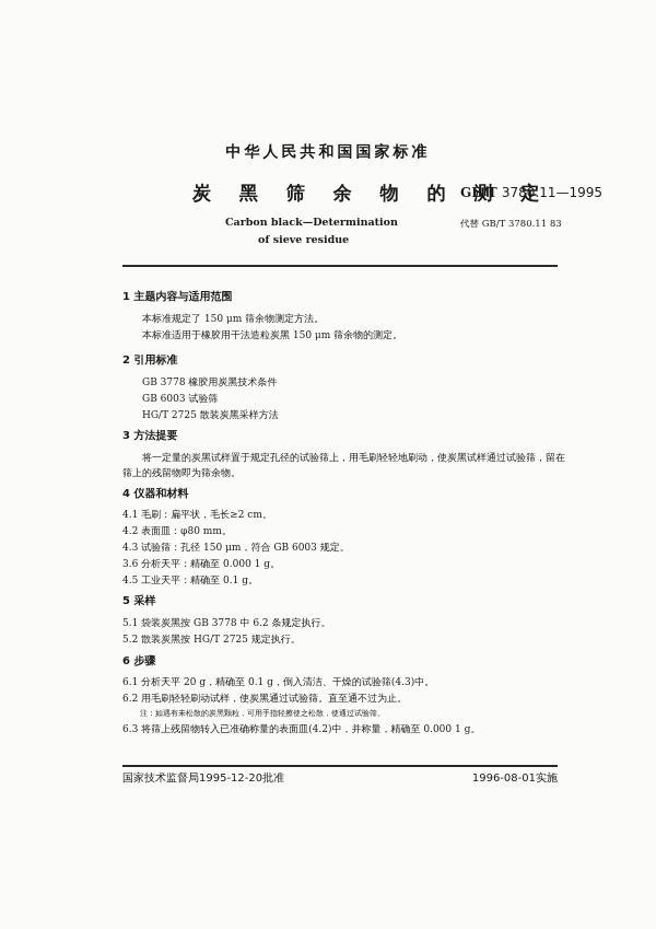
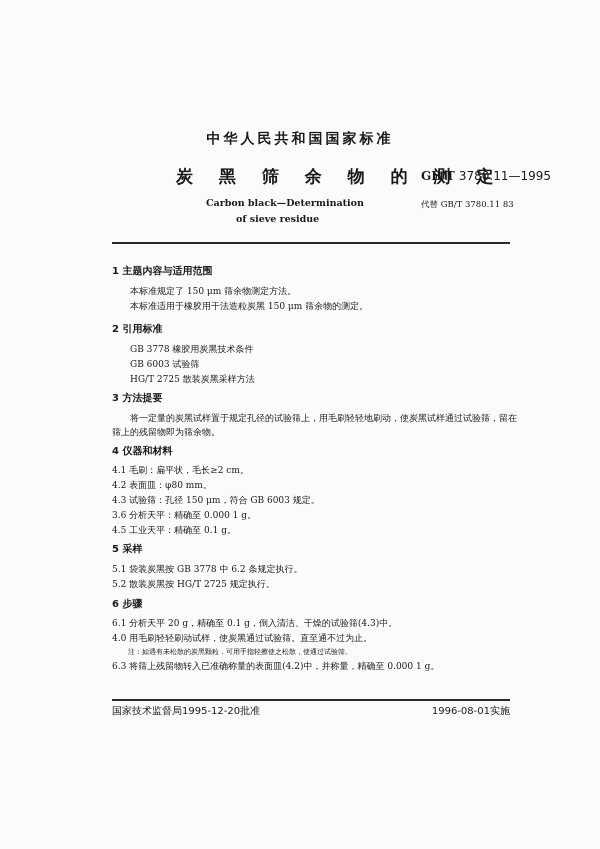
  中华人民共和国国家标准
  炭 黑 筛 余 物 的 测 定
  GB/T 3780.11—1995
  Carbon black—Determination
  of sieve residue
  代替 GB/T 3780.11 83
  1 主题内容与适用范围
  本标准规定了 150 μm 筛余物测定方法。
  本标准适用于橡胶用干法造粒炭黑 150 μm 筛余物的测定。
  2 引用标准
  GB 3778 橡胶用炭黑技术条件
  GB 6003 试验筛
  HG/T 2725 散装炭黑采样方法
  3 方法提要
  将一定量的炭黑试样置于规定孔径的试验筛上，用毛刷轻轻地刷动，使炭黑试样通过试验筛，留在
  筛上的残留物即为筛余物。
  4 仪器和材料
  4.1 毛刷：扁平状，毛长≥2 cm。
  4.2 表面皿：φ80 mm。
  4.3 试验筛：孔径 150 μm，符合 GB 6003 规定。
  3.6 分析天平：精确至 0.000 1 g。
  4.5 工业天平：精确至 0.1 g。
  5 采样
  5.1 袋装炭黑按 GB 3778 中 6.2 条规定执行。
  5.2 散装炭黑按 HG/T 2725 规定执行。
  6 步骤
  6.1 分析天平 20 g，精确至 0.1 g，倒入清洁、干燥的试验筛(4.3)中。
- 6.2 用毛刷轻轻刷动试样，使炭黑通过试验筛。直至通不过为止。
+ 4.0 用毛刷轻轻刷动试样，使炭黑通过试验筛。直至通不过为止。
  注：如遇有未松散的炭黑颗粒，可用手指轻擦使之松散，使通过试验筛。
  6.3 将筛上残留物转入已准确称量的表面皿(4.2)中，并称量，精确至 0.000 1 g。
  国家技术监督局1995-12-20批准
  1996-08-01实施
